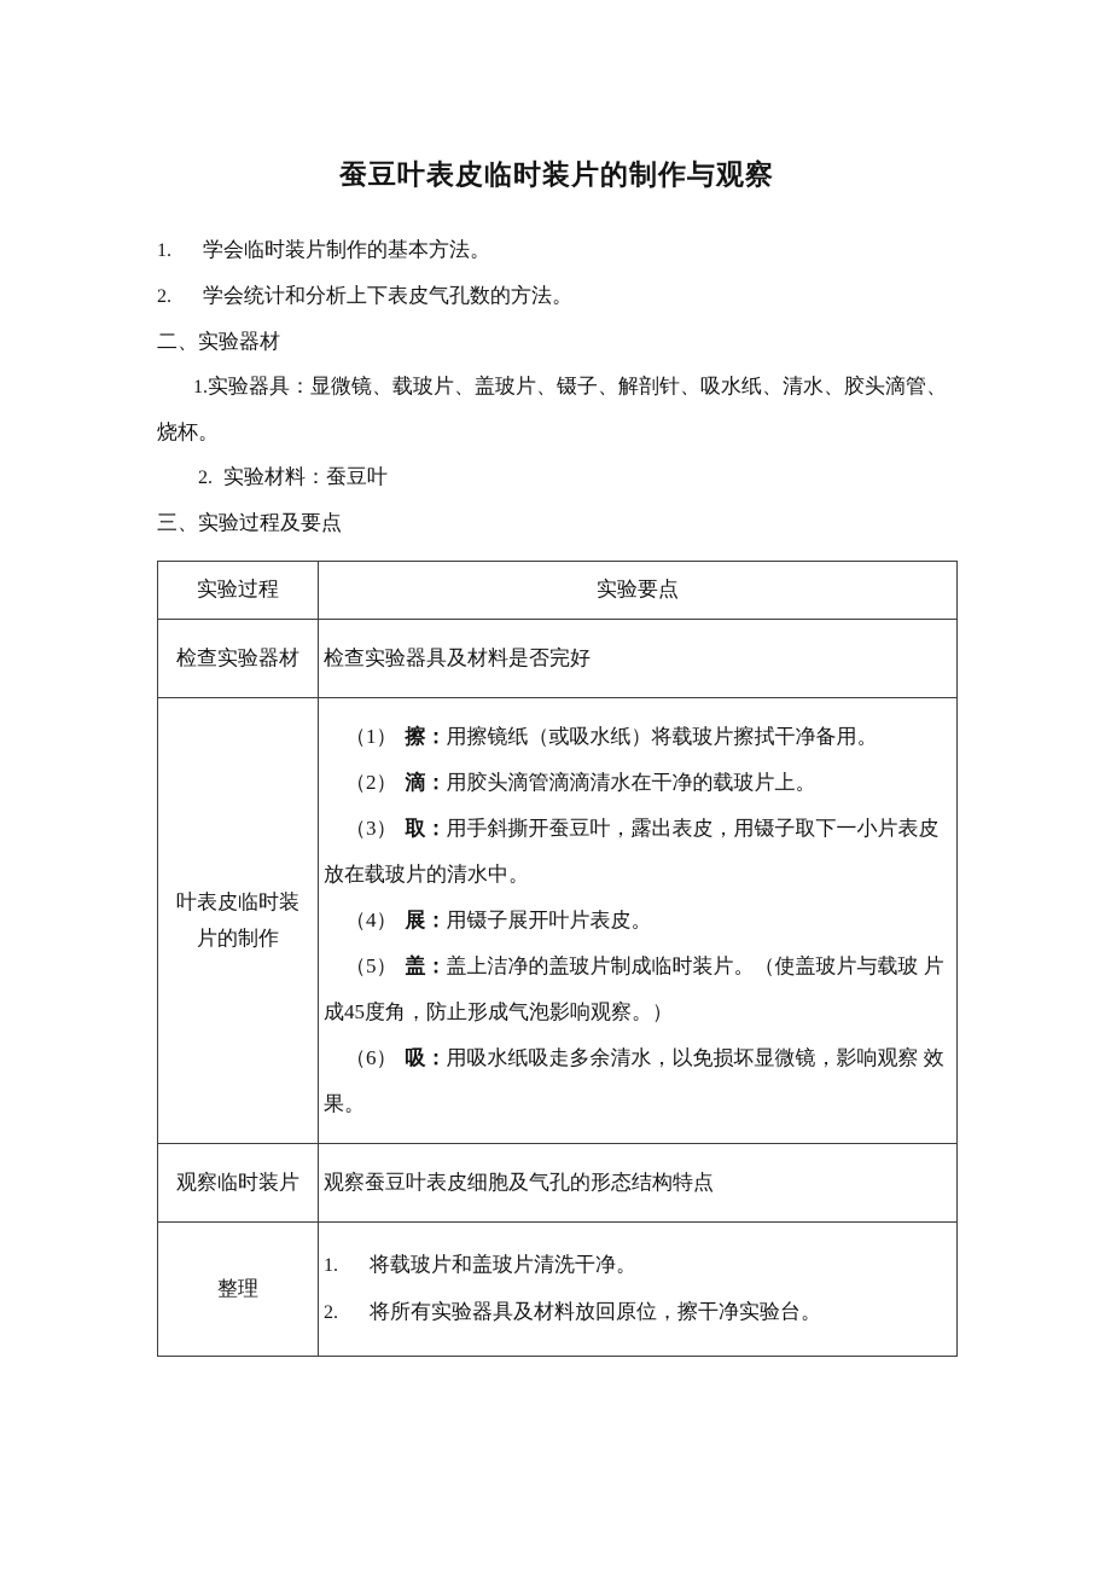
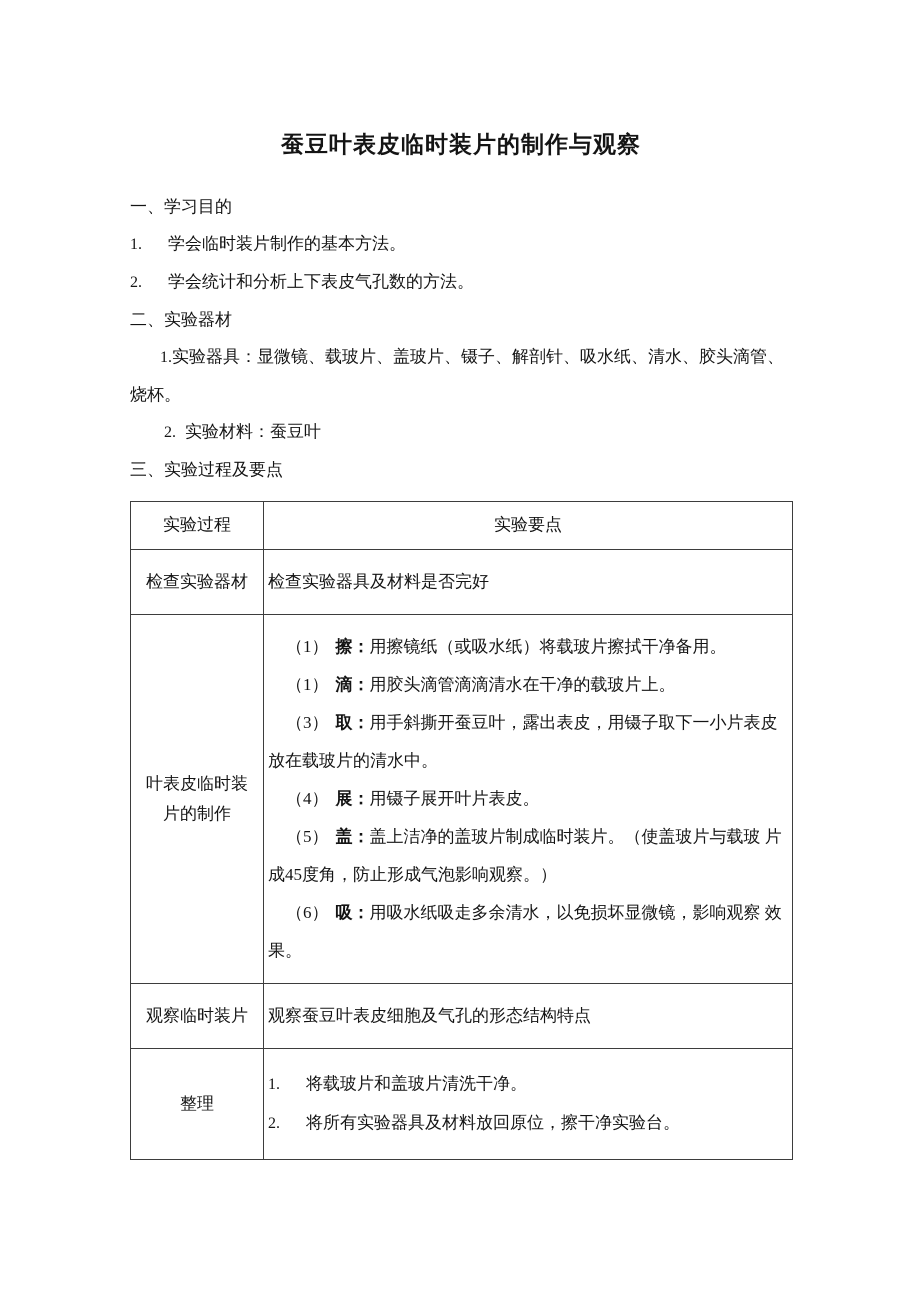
  蚕豆叶表皮临时装片的制作与观察
+ 一、学习目的
  1. 学会临时装片制作的基本方法。
  2. 学会统计和分析上下表皮气孔数的方法。
  二、实验器材
  1.实验器具：显微镜、载玻片、盖玻片、镊子、解剖针、吸水纸、清水、胶头滴管、烧杯。
  2. 实验材料：蚕豆叶
  三、实验过程及要点
  实验过程	实验要点
  检查实验器材	检查实验器具及材料是否完好
- 叶表皮临时装片的制作	（1） 擦：用擦镜纸（或吸水纸）将载玻片擦拭干净备用。 （2） 滴：用胶头滴管滴滴清水在干净的载玻片上。 （3） 取：用手斜撕开蚕豆叶，露出表皮，用镊子取下一小片表皮放在载玻片的清水中。 （4） 展：用镊子展开叶片表皮。 （5） 盖：盖上洁净的盖玻片制成临时装片。（使盖玻片与载玻 片成45度角，防止形成气泡影响观察。） （6） 吸：用吸水纸吸走多余清水，以免损坏显微镜，影响观察 效果。
+ 叶表皮临时装片的制作	（1） 擦：用擦镜纸（或吸水纸）将载玻片擦拭干净备用。 （1） 滴：用胶头滴管滴滴清水在干净的载玻片上。 （3） 取：用手斜撕开蚕豆叶，露出表皮，用镊子取下一小片表皮放在载玻片的清水中。 （4） 展：用镊子展开叶片表皮。 （5） 盖：盖上洁净的盖玻片制成临时装片。（使盖玻片与载玻 片成45度角，防止形成气泡影响观察。） （6） 吸：用吸水纸吸走多余清水，以免损坏显微镜，影响观察 效果。
  观察临时装片	观察蚕豆叶表皮细胞及气孔的形态结构特点
  整理	1. 将载玻片和盖玻片清洗干净。 2. 将所有实验器具及材料放回原位，擦干净实验台。
